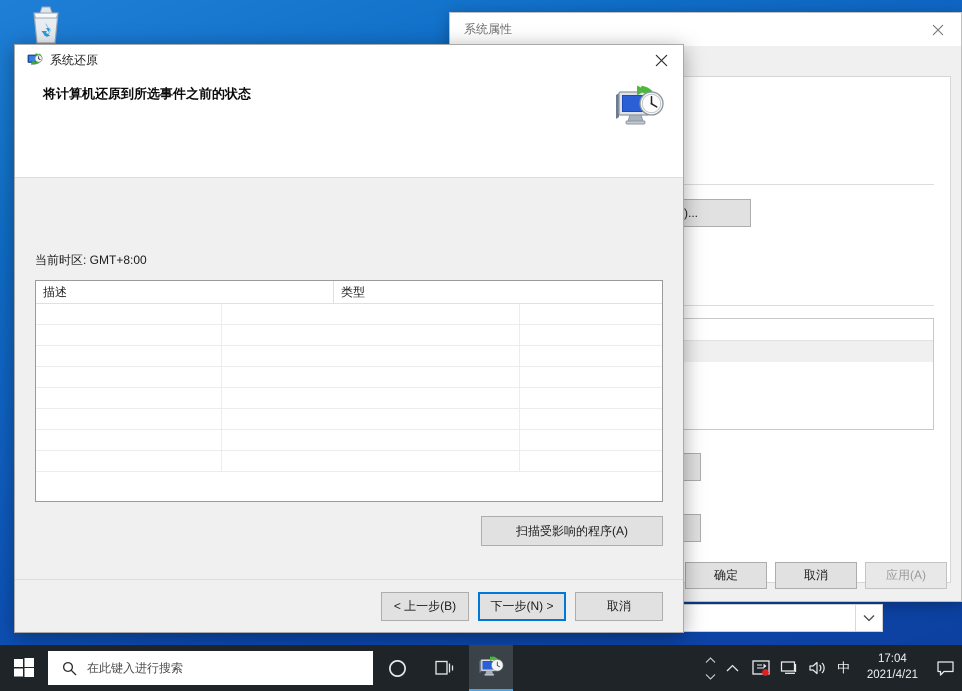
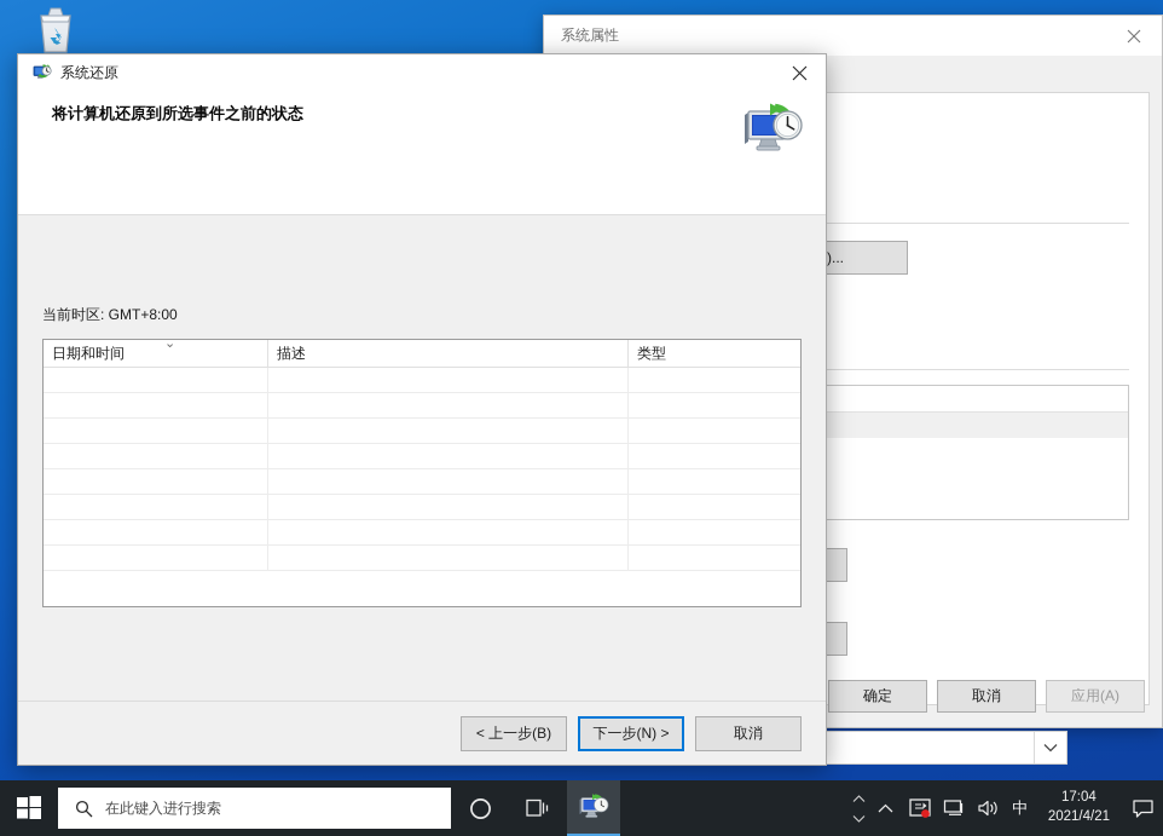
  系统属性
  确定
  取消
  应用(A)
  系统还原
  将计算机还原到所选事件之前的状态
  当前时区: GMT+8:00
+ 日期和时间
+ ⌄
  描述
  类型
- 扫描受影响的程序(A)
  < 上一步(B)
  下一步(N) >
  取消
  在此键入进行搜索
  中
  17:04
  2021/4/21
